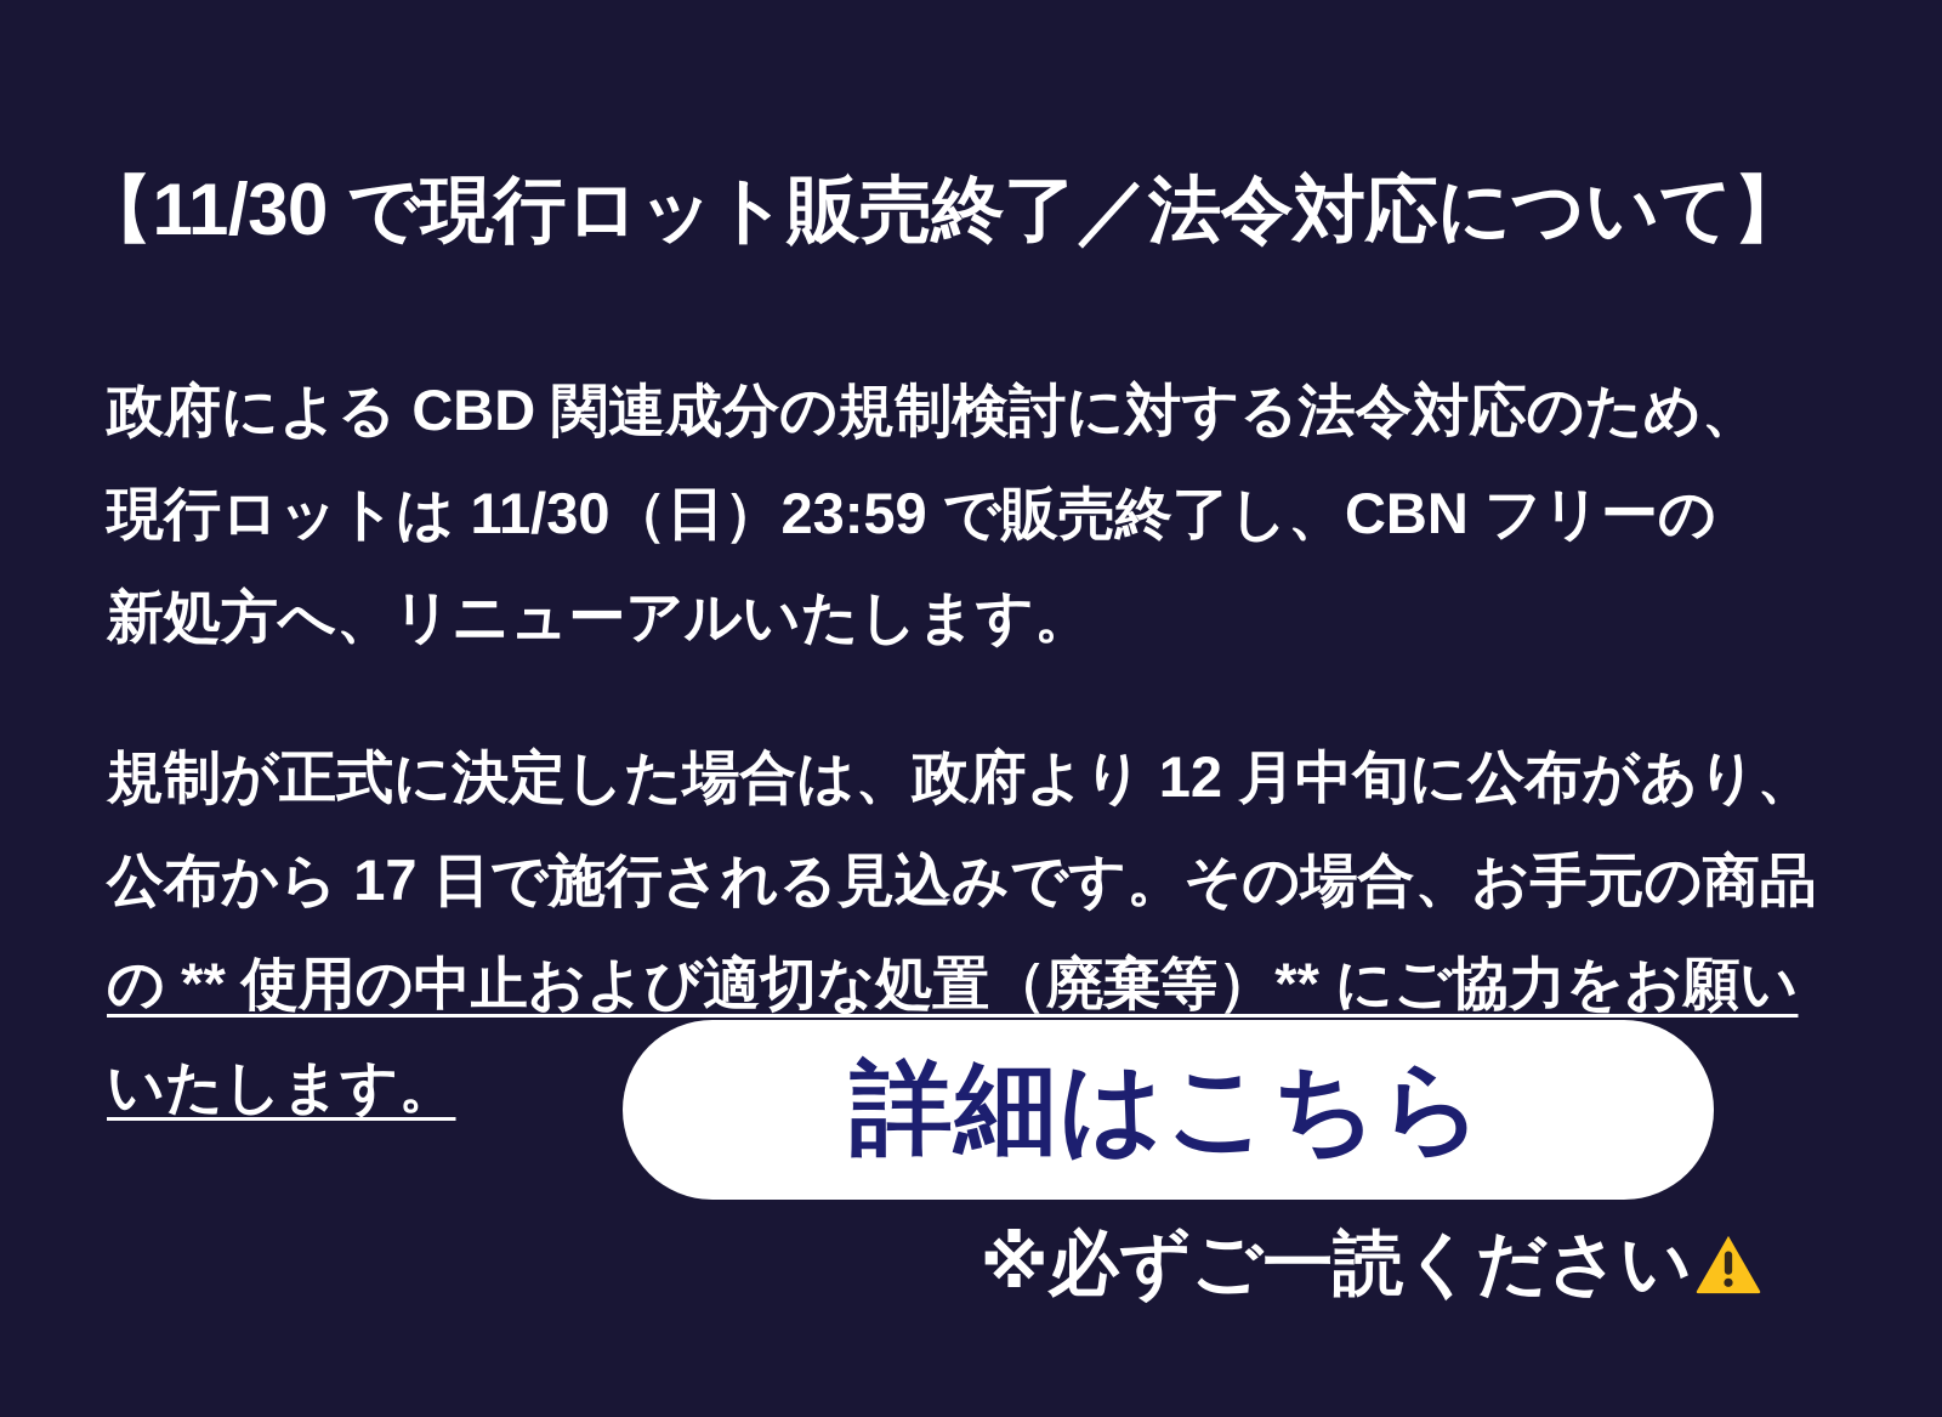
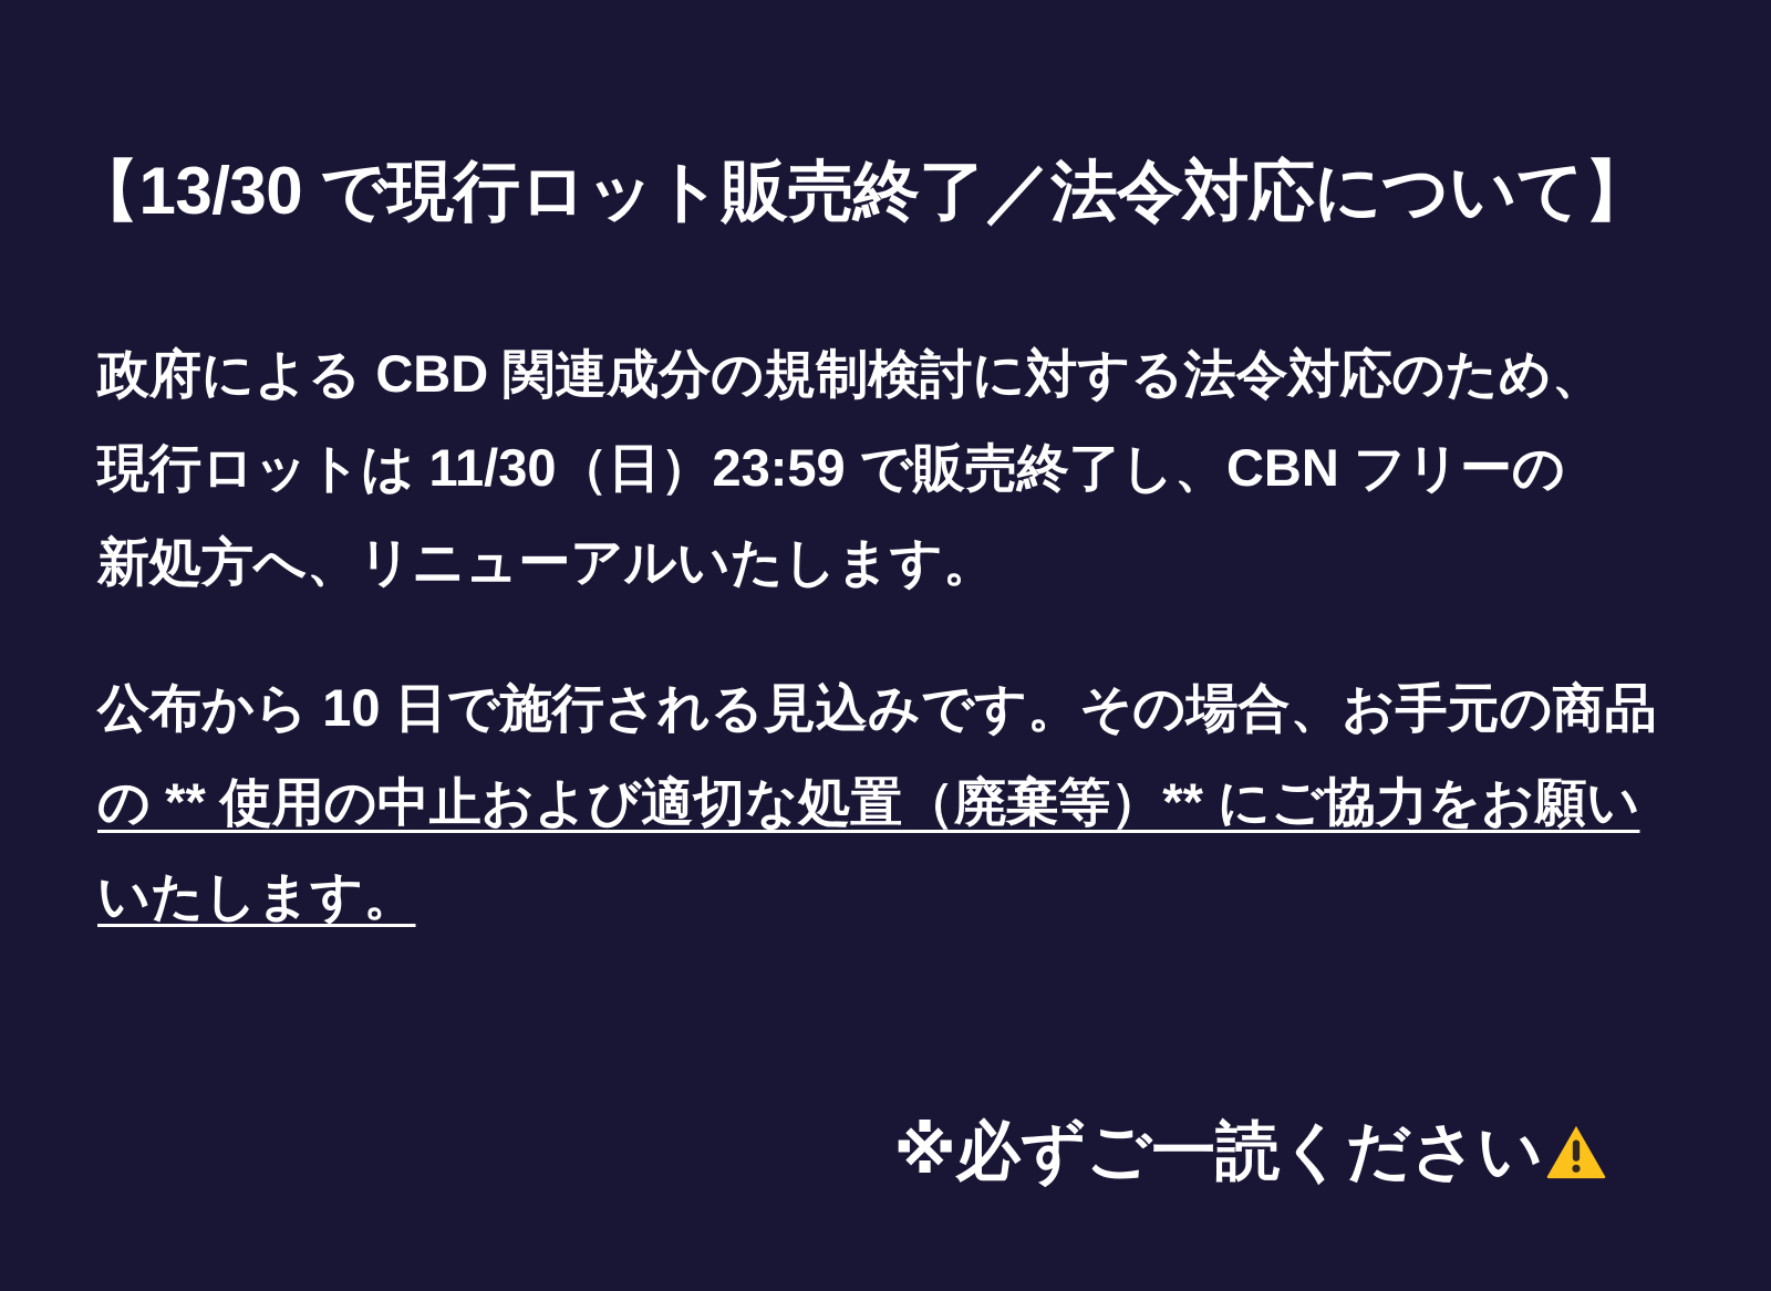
- 【11/30 で現行ロット販売終了／法令対応について】
+ 【13/30 で現行ロット販売終了／法令対応について】
  政府による CBD 関連成分の規制検討に対する法令対応のため、
  現行ロットは 11/30（日）23:59 で販売終了し、CBN フリーの
  新処方へ、リニューアルいたします。
- 規制が正式に決定した場合は、政府より 12 月中旬に公布があり、
- 公布から 17 日で施行される見込みです。その場合、お手元の商品
+ 公布から 10 日で施行される見込みです。その場合、お手元の商品
  の ** 使用の中止および適切な処置（廃棄等）** にご協力をお願い
  いたします。
- 詳細はこちら
  ※必ずご一読ください
